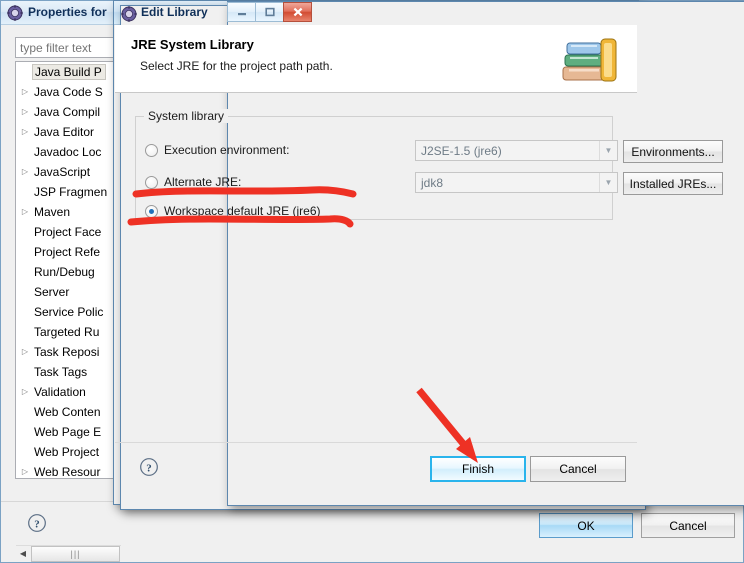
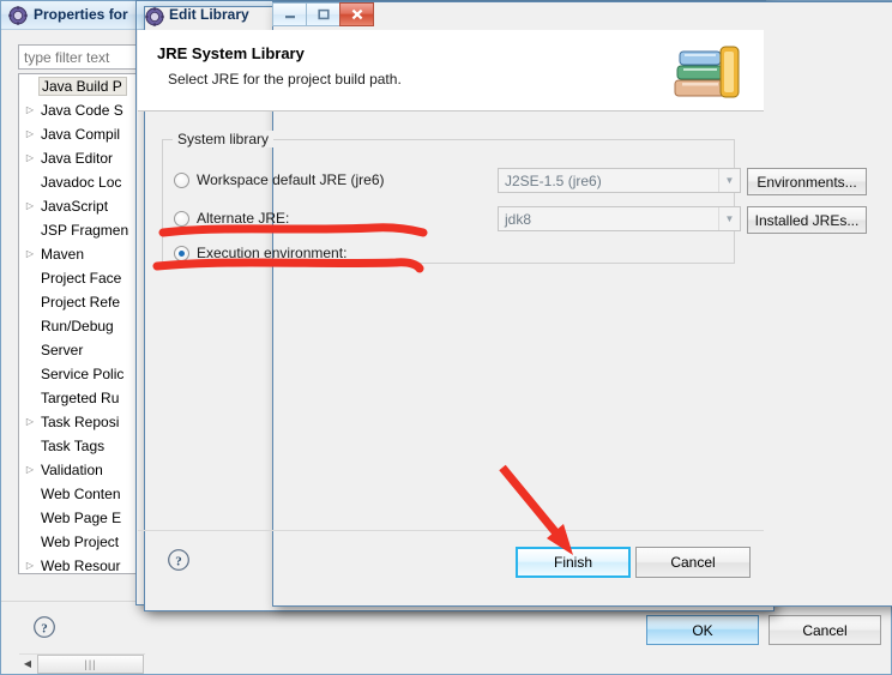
  Properties for
  type filter text
  Java Build P
  ▷
  Java Code S
  ▷
  Java Compil
  ▷
  Java Editor
  Javadoc Loc
  ▷
  JavaScript
  JSP Fragmen
  ▷
  Maven
  Project Face
  Project Refe
  Run/Debug
  Server
  Service Polic
  Targeted Ru
  ▷
  Task Reposi
  Task Tags
  ▷
  Validation
  Web Conten
  Web Page E
  Web Project
  ▷
  Web Resour
  ◀
  |||
  ?
  OK
  Cancel
  Edit Library
  JRE System Library
- Select JRE for the project path path.
+ Select JRE for the project build path.
  System library
- Execution environment:
+ Workspace default JRE (jre6)
  J2SE-1.5 (jre6)
  ▼
  Environments...
  Alternate JRE:
  jdk8
  ▼
  Installed JREs...
- Workspace default JRE (jre6)
+ Execution environment:
  ?
  Finish
  Cancel
